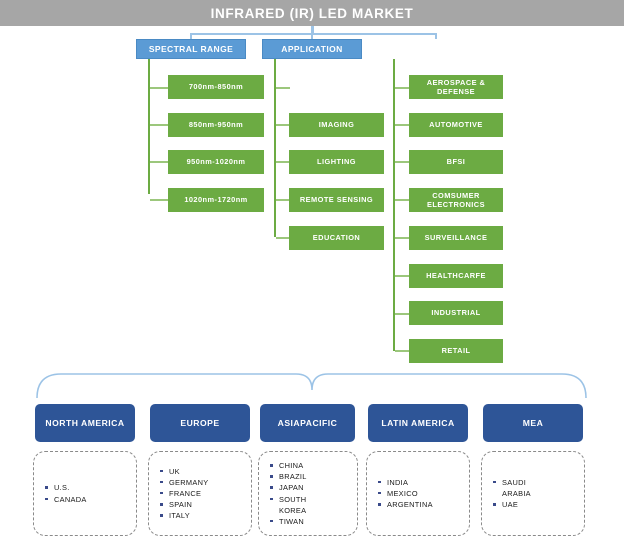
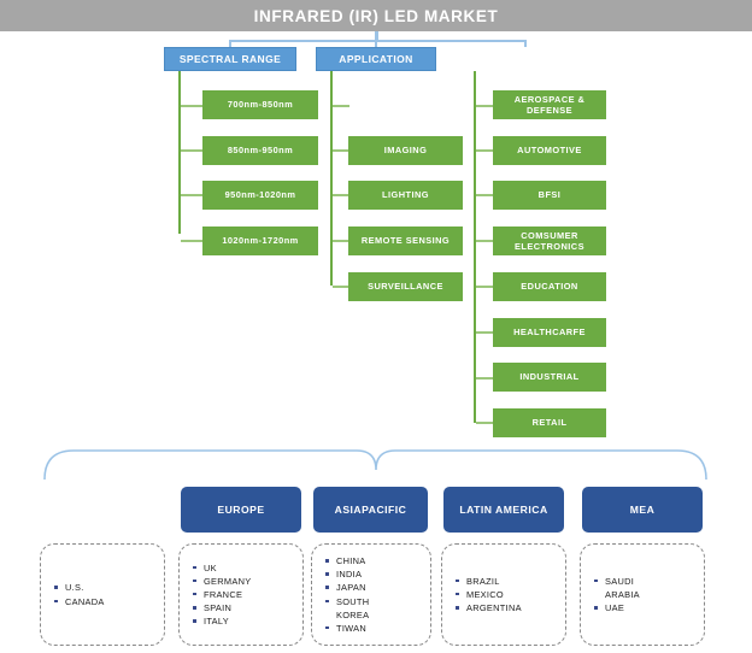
  INFRARED (IR) LED MARKET
  SPECTRAL RANGE
  APPLICATION
  700nm-850nm
  850nm-950nm
  950nm-1020nm
  1020nm-1720nm
  IMAGING
  LIGHTING
  REMOTE SENSING
- EDUCATION
+ SURVEILLANCE
  AEROSPACE & DEFENSE
  AUTOMOTIVE
  BFSI
  COMSUMER ELECTRONICS
- SURVEILLANCE
+ EDUCATION
  HEALTHCARFE
  INDUSTRIAL
  RETAIL
- NORTH AMERICA
  EUROPE
  ASIAPACIFIC
  LATIN AMERICA
  MEA
  U.S.
  CANADA
  UK
  GERMANY
  FRANCE
  SPAIN
  ITALY
  CHINA
- BRAZIL
+ INDIA
  JAPAN
  SOUTH
  KOREA
  TIWAN
- INDIA
+ BRAZIL
  MEXICO
  ARGENTINA
  SAUDI
  ARABIA
  UAE
